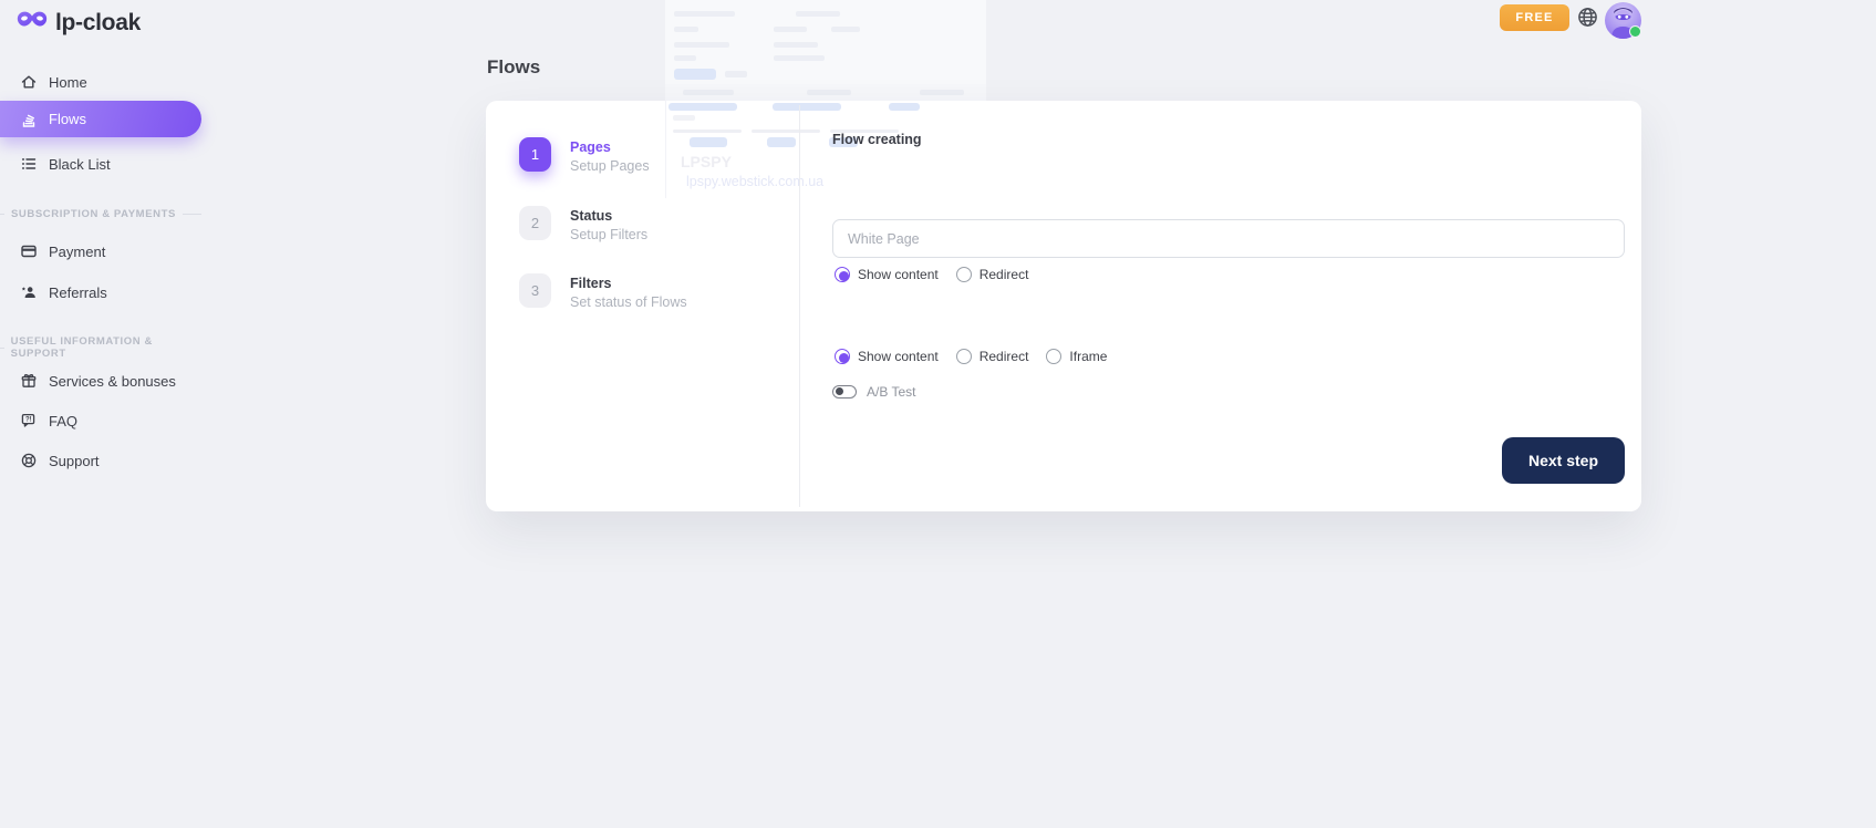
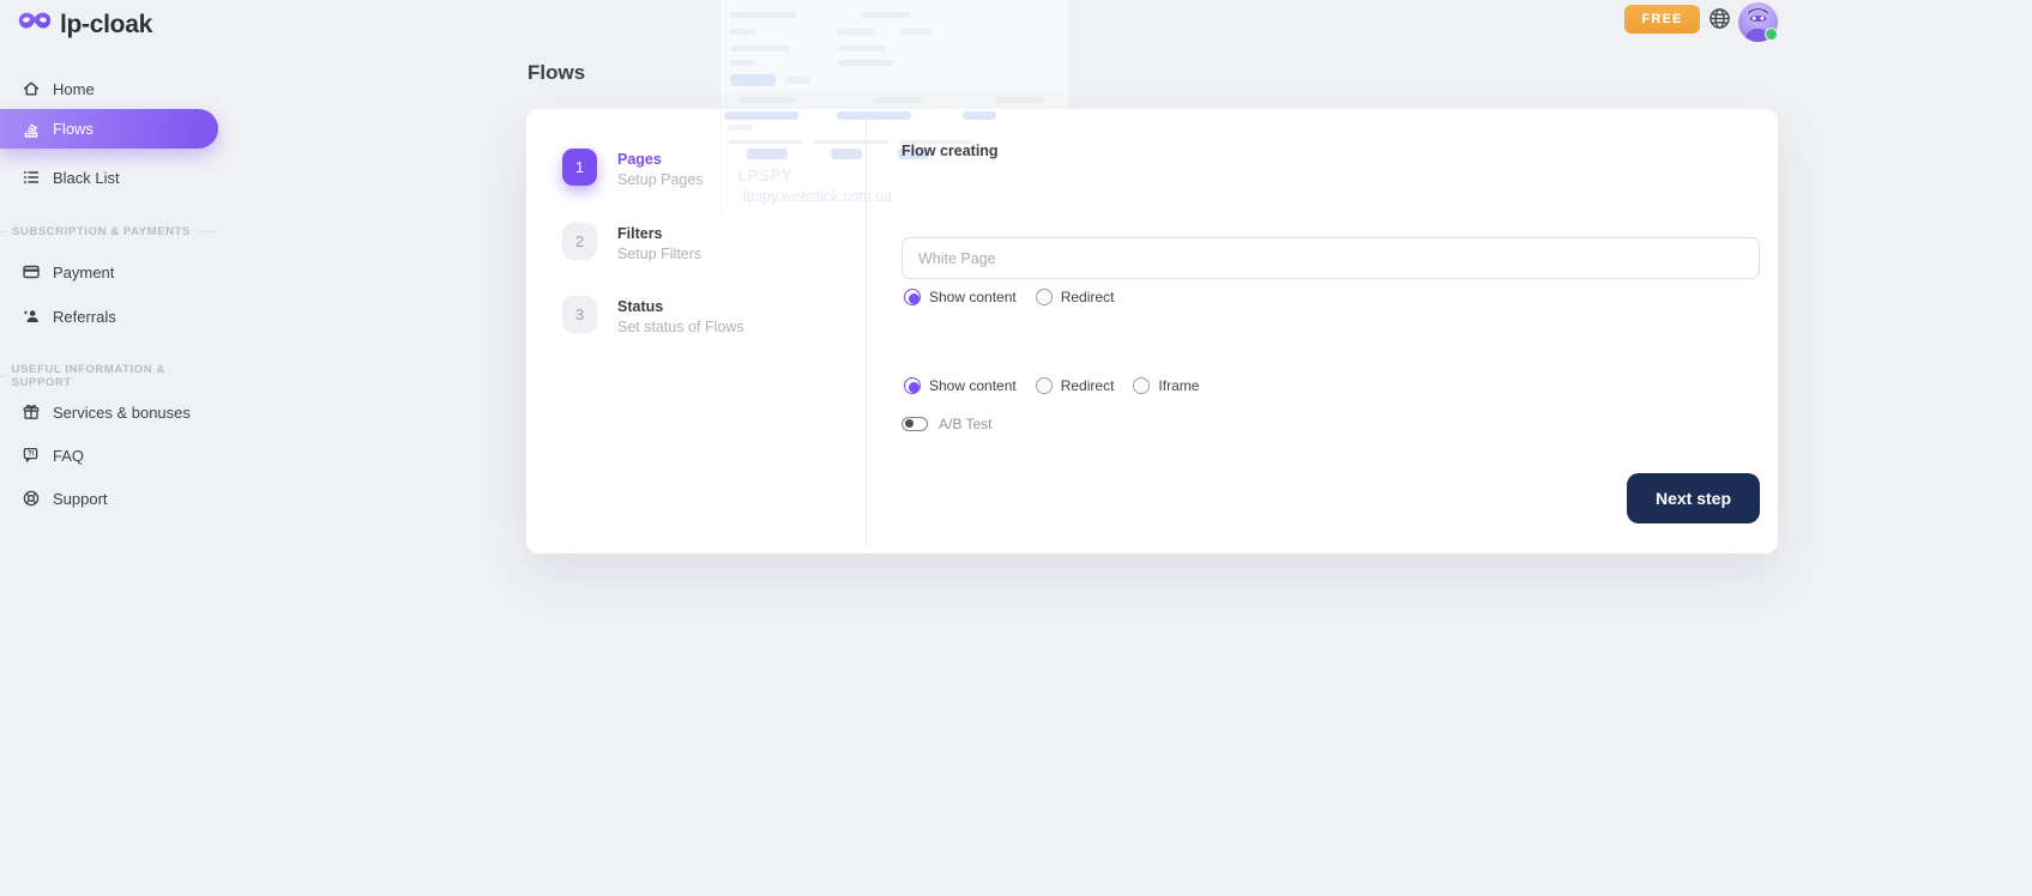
  lp-cloak
  Home
  Flows
  Black List
  SUBSCRIPTION & PAYMENTS
  Payment
  Referrals
  USEFUL INFORMATION & SUPPORT
  Services & bonuses
  FAQ
  Support
  FREE
  Flows
  lpspy.webstick.co.ua
  1
  Pages
  Setup Pages
  2
- Status
+ Filters
  Setup Filters
  3
- Filters
+ Status
  Set status of Flows
  Flow creating
  White Page
  Show content
  Redirect
  Show content
  Redirect
  Iframe
  A/B Test
  Next step
